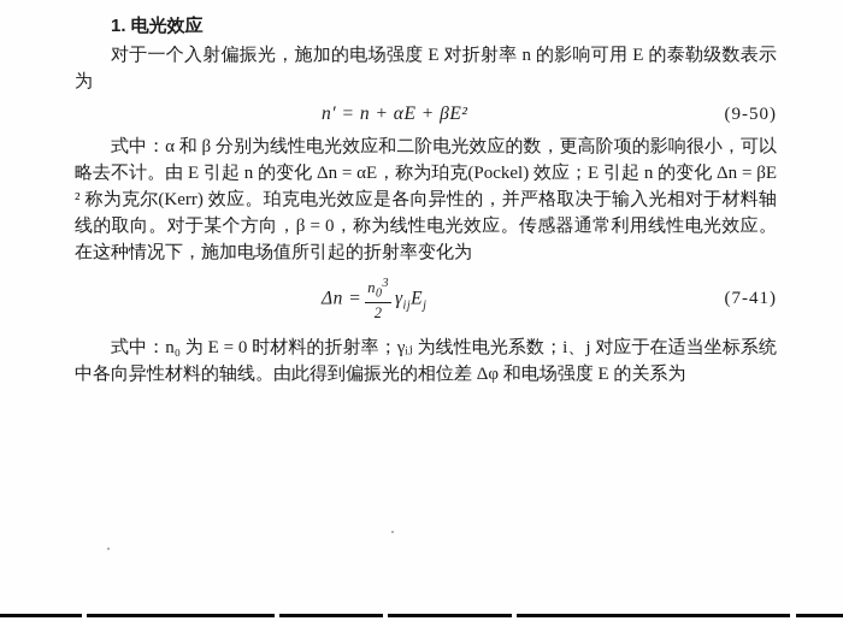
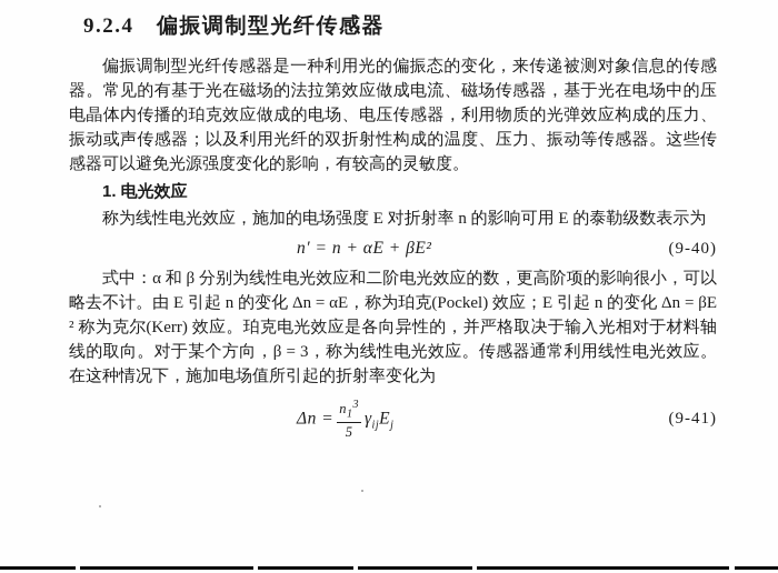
+ 9.2.4 偏振调制型光纤传感器
+ 偏振调制型光纤传感器是一种利用光的偏振态的变化，来传递被测对象信息的传感器。常见的有基于光在磁场的法拉第效应做成电流、磁场传感器，基于光在电场中的压电晶体内传播的珀克效应做成的电场、电压传感器，利用物质的光弹效应构成的压力、振动或声传感器；以及利用光纤的双折射性构成的温度、压力、振动等传感器。这些传感器可以避免光源强度变化的影响，有较高的灵敏度。
  1. 电光效应
- 对于一个入射偏振光，施加的电场强度 E 对折射率 n 的影响可用 E 的泰勒级数表示为
+ 称为线性电光效应，施加的电场强度 E 对折射率 n 的影响可用 E 的泰勒级数表示为
  n′ = n + αE + βE²
- (9-50)
+ (9-40)
- 式中：α 和 β 分别为线性电光效应和二阶电光效应的数，更高阶项的影响很小，可以略去不计。由 E 引起 n 的变化 Δn = αE，称为珀克(Pockel) 效应；E 引起 n 的变化 Δn = βE² 称为克尔(Kerr) 效应。珀克电光效应是各向异性的，并严格取决于输入光相对于材料轴线的取向。对于某个方向，β = 0，称为线性电光效应。传感器通常利用线性电光效应。在这种情况下，施加电场值所引起的折射率变化为
+ 式中：α 和 β 分别为线性电光效应和二阶电光效应的数，更高阶项的影响很小，可以略去不计。由 E 引起 n 的变化 Δn = αE，称为珀克(Pockel) 效应；E 引起 n 的变化 Δn = βE² 称为克尔(Kerr) 效应。珀克电光效应是各向异性的，并严格取决于输入光相对于材料轴线的取向。对于某个方向，β = 3，称为线性电光效应。传感器通常利用线性电光效应。在这种情况下，施加电场值所引起的折射率变化为
  Δn =
- n03
+ n13
- 2
+ 5
  γijEj
- (7-41)
+ (9-41)
- 式中：n₀ 为 E = 0 时材料的折射率；γᵢⱼ 为线性电光系数；i、j 对应于在适当坐标系统中各向异性材料的轴线。由此得到偏振光的相位差 Δφ 和电场强度 E 的关系为
